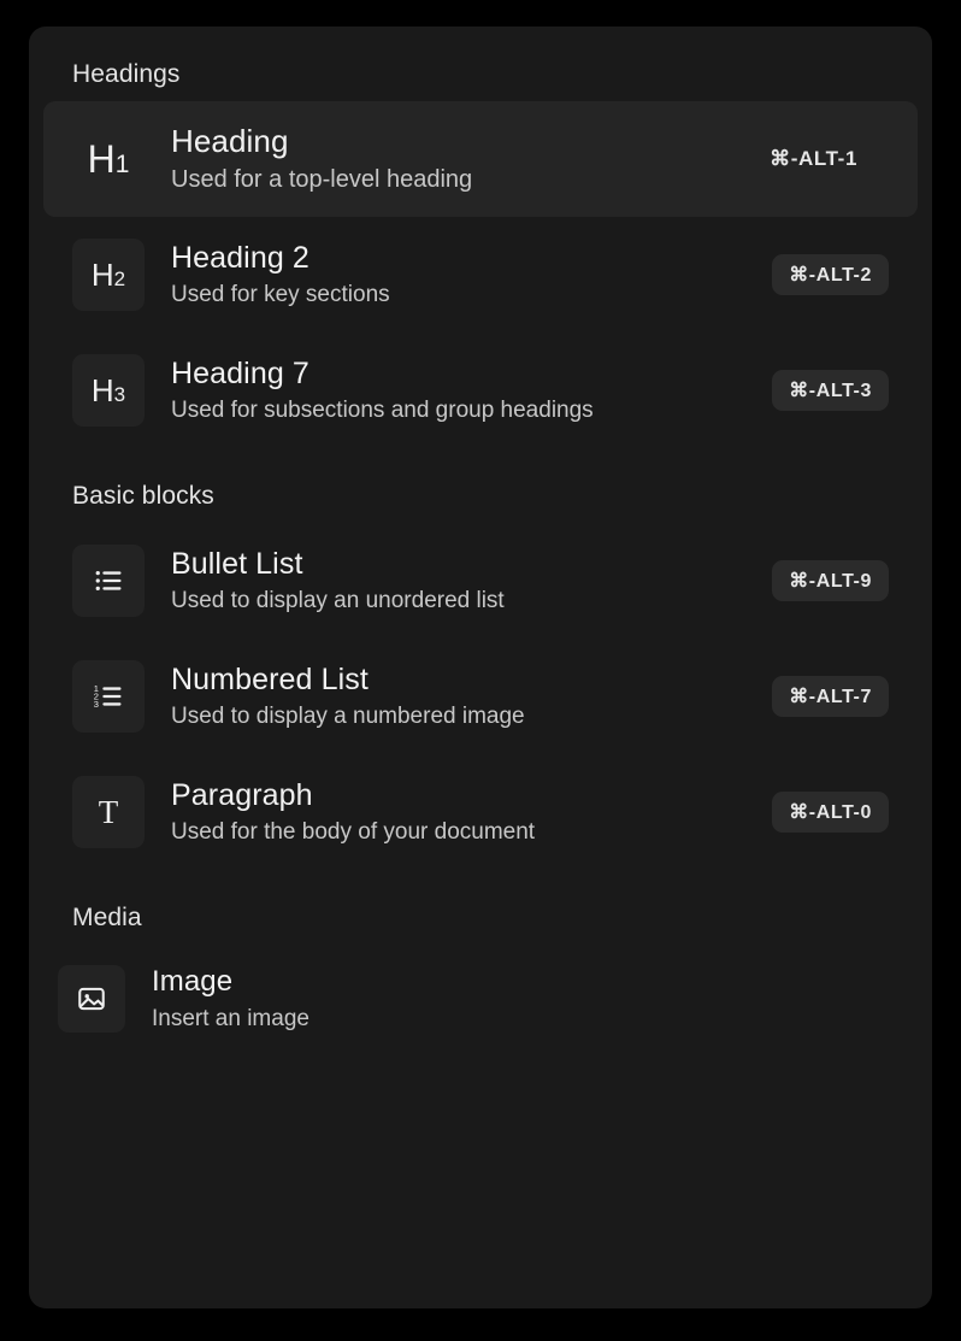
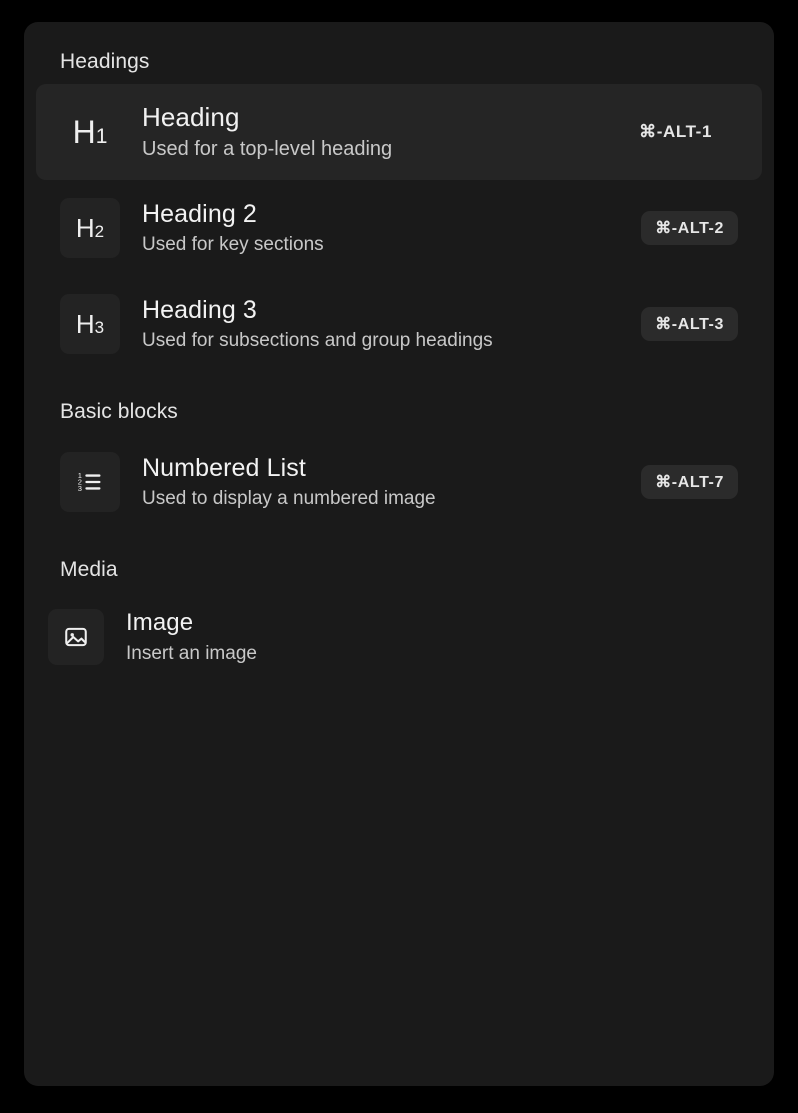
  Headings
  H
  1
  Heading
  Used for a top-level heading
  ⌘-ALT-1
  H
  2
  Heading 2
  Used for key sections
  ⌘-ALT-2
  H
  3
- Heading 7
+ Heading 3
  Used for subsections and group headings
  ⌘-ALT-3
  Basic blocks
- Bullet List
- Used to display an unordered list
- ⌘-ALT-9
  1
  2
  3
  Numbered List
  Used to display a numbered image
  ⌘-ALT-7
- T
- Paragraph
- Used for the body of your document
- ⌘-ALT-0
  Media
  Image
  Insert an image
